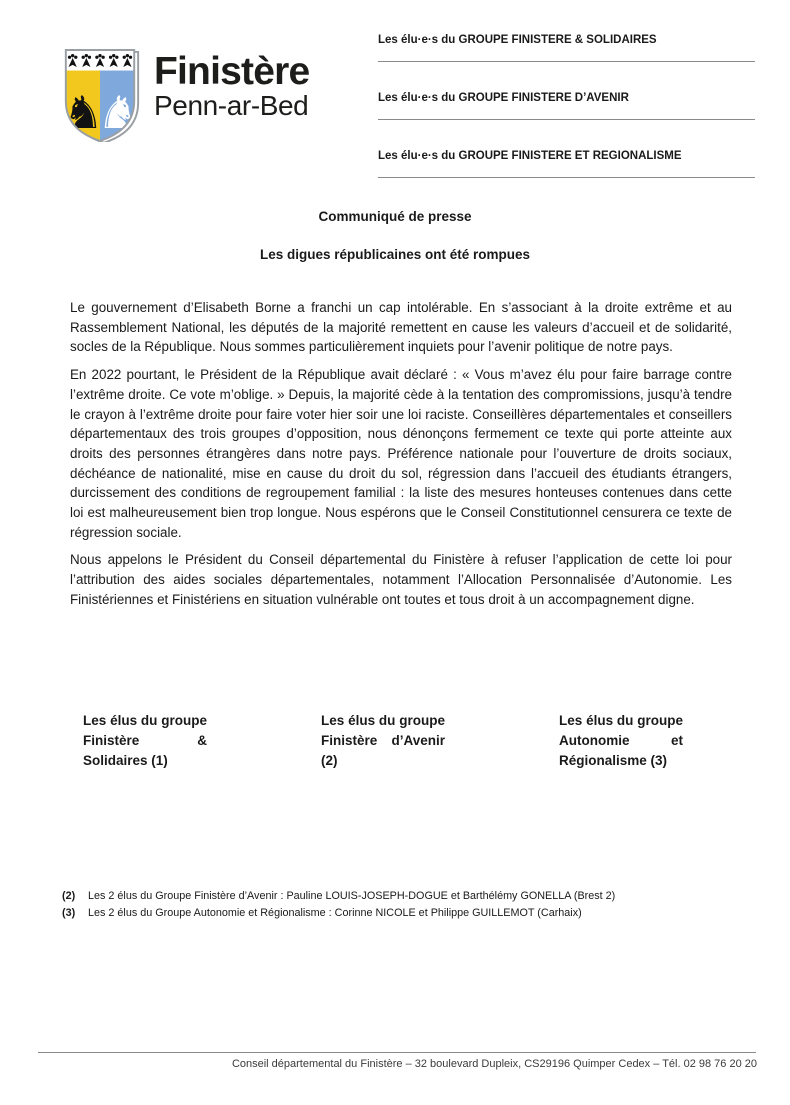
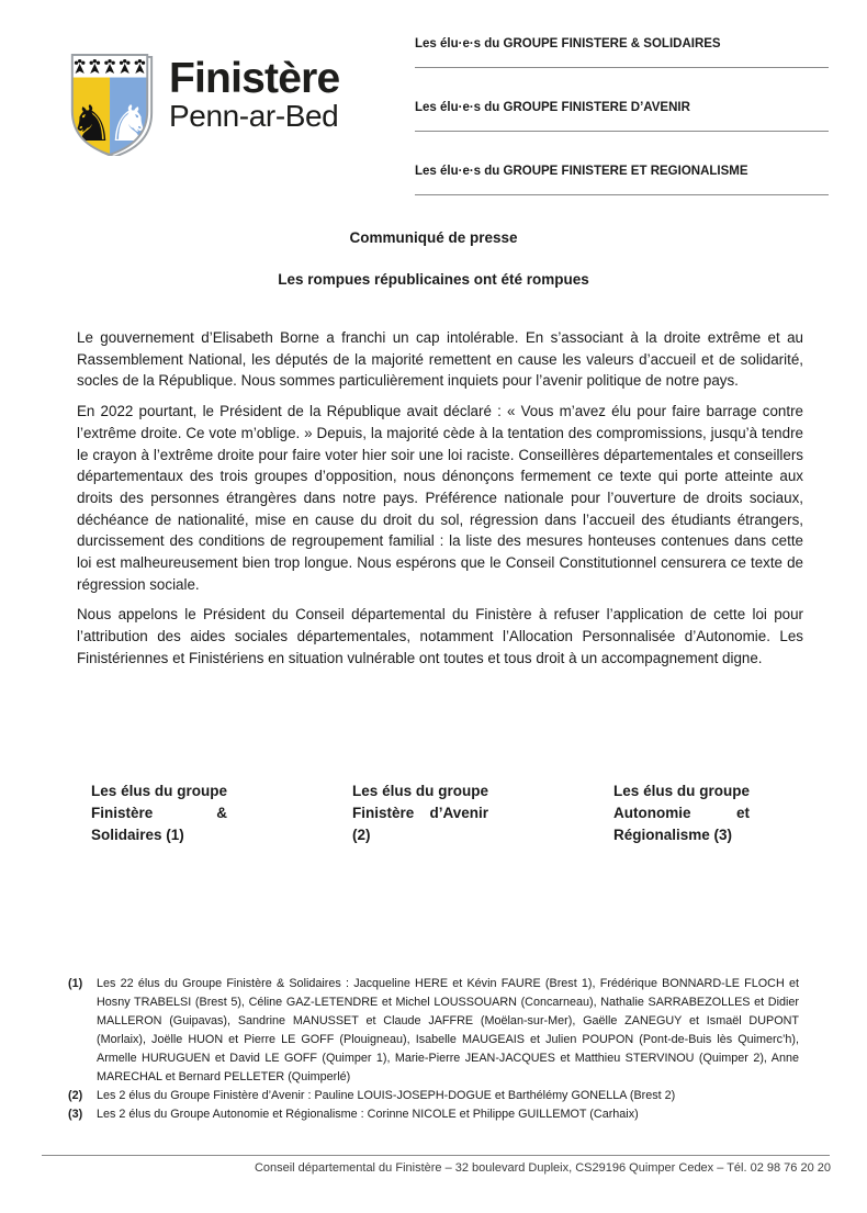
  ♞
  Finistère
  Penn-ar-Bed
  Les élu·e·s du GROUPE FINISTERE & SOLIDAIRES
  Les élu·e·s du GROUPE FINISTERE D’AVENIR
  Les élu·e·s du GROUPE FINISTERE ET REGIONALISME
  Communiqué de presse
- Les digues républicaines ont été rompues
+ Les rompues républicaines ont été rompues
  Le gouvernement d’Elisabeth Borne a franchi un cap intolérable. En s’associant à la droite extrême et au Rassemblement National, les députés de la majorité remettent en cause les valeurs d’accueil et de solidarité, socles de la République. Nous sommes particulièrement inquiets pour l’avenir politique de notre pays.
  En 2022 pourtant, le Président de la République avait déclaré : « Vous m’avez élu pour faire barrage contre l’extrême droite. Ce vote m’oblige. » Depuis, la majorité cède à la tentation des compromissions, jusqu’à tendre le crayon à l’extrême droite pour faire voter hier soir une loi raciste. Conseillères départementales et conseillers départementaux des trois groupes d’opposition, nous dénonçons fermement ce texte qui porte atteinte aux droits des personnes étrangères dans notre pays. Préférence nationale pour l’ouverture de droits sociaux, déchéance de nationalité, mise en cause du droit du sol, régression dans l’accueil des étudiants étrangers, durcissement des conditions de regroupement familial : la liste des mesures honteuses contenues dans cette loi est malheureusement bien trop longue. Nous espérons que le Conseil Constitutionnel censurera ce texte de régression sociale.
  Nous appelons le Président du Conseil départemental du Finistère à refuser l’application de cette loi pour l’attribution des aides sociales départementales, notamment l’Allocation Personnalisée d’Autonomie. Les Finistériennes et Finistériens en situation vulnérable ont toutes et tous droit à un accompagnement digne.
  Les
  élus
  du
  groupe
  Finistère
  &
  Solidaires (1)
  Les
  élus
  du
  groupe
  Finistère
  d’Avenir
  (2)
  Les
  élus
  du
  groupe
  Autonomie
  et
  Régionalisme (3)
+ (1)
+ Les 22 élus du Groupe Finistère & Solidaires : Jacqueline HERE et Kévin FAURE (Brest 1), Frédérique BONNARD-LE FLOCH et Hosny TRABELSI (Brest 5), Céline GAZ-LETENDRE et Michel LOUSSOUARN (Concarneau), Nathalie SARRABEZOLLES et Didier MALLERON (Guipavas), Sandrine MANUSSET et Claude JAFFRE (Moëlan-sur-Mer), Gaëlle ZANEGUY et Ismaël DUPONT (Morlaix), Joëlle HUON et Pierre LE GOFF (Plouigneau), Isabelle MAUGEAIS et Julien POUPON (Pont-de-Buis lès Quimerc’h), Armelle HURUGUEN et David LE GOFF (Quimper 1), Marie-Pierre JEAN-JACQUES et Matthieu STERVINOU (Quimper 2), Anne MARECHAL et Bernard PELLETER (Quimperlé)
  (2)
  Les 2 élus du Groupe Finistère d’Avenir : Pauline LOUIS-JOSEPH-DOGUE et Barthélémy GONELLA (Brest 2)
  (3)
  Les 2 élus du Groupe Autonomie et Régionalisme : Corinne NICOLE et Philippe GUILLEMOT (Carhaix)
  Conseil départemental du Finistère – 32 boulevard Dupleix, CS29196 Quimper Cedex – Tél. 02 98 76 20 20
